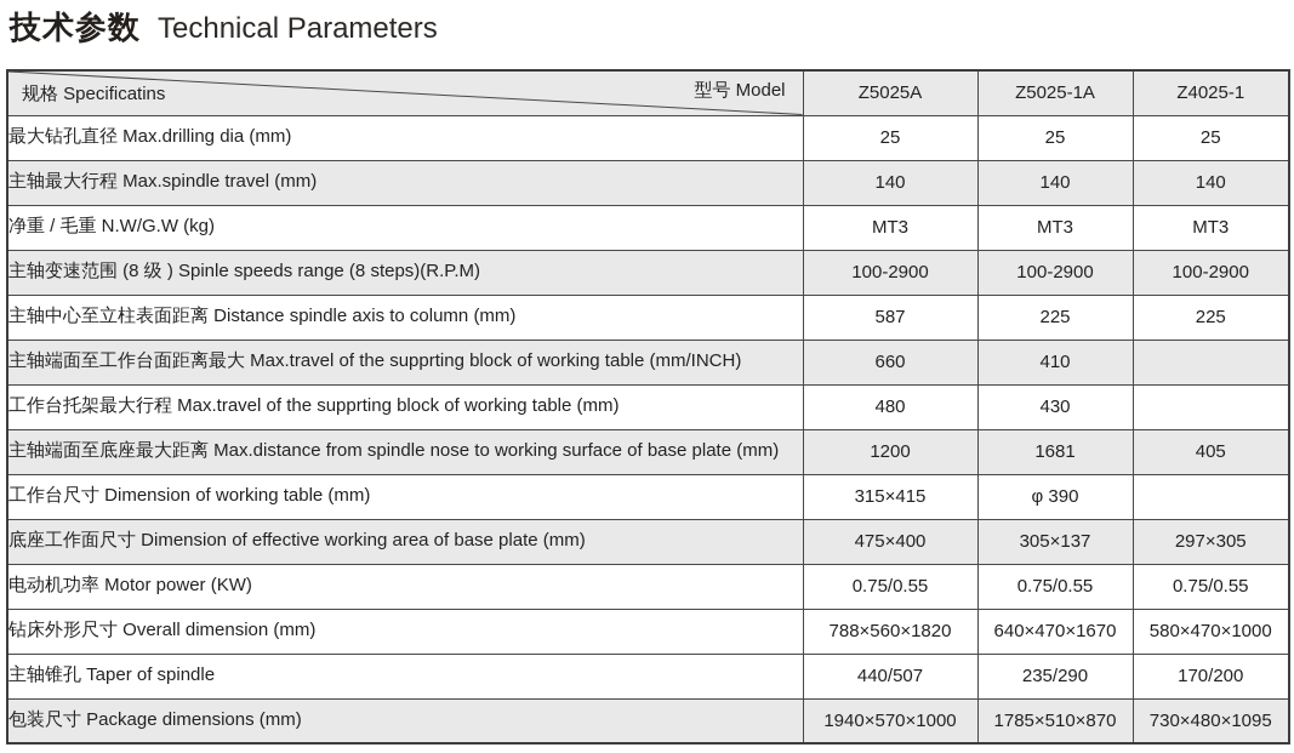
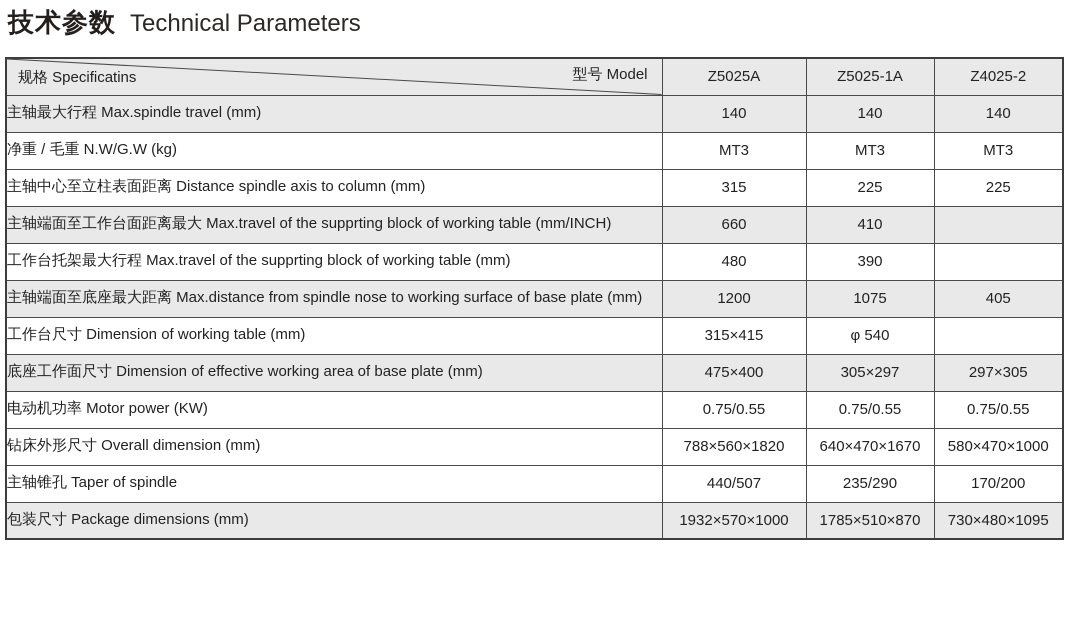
  技术参数
  Technical Parameters
- 规格 Specificatins 型号 Model	Z5025A	Z5025-1A	Z4025-1
+ 规格 Specificatins 型号 Model	Z5025A	Z5025-1A	Z4025-2
- 最大钻孔直径 Max.drilling dia (mm)	25	25	25
  主轴最大行程 Max.spindle travel (mm)	140	140	140
  净重 / 毛重 N.W/G.W (kg)	MT3	MT3	MT3
- 主轴变速范围 (8 级 ) Spinle speeds range (8 steps)(R.P.M)	100-2900	100-2900	100-2900
- 主轴中心至立柱表面距离 Distance spindle axis to column (mm)	587	225	225
+ 主轴中心至立柱表面距离 Distance spindle axis to column (mm)	315	225	225
  主轴端面至工作台面距离最大 Max.travel of the supprting block of working table (mm/INCH)	660	410
- 工作台托架最大行程 Max.travel of the supprting block of working table (mm)	480	430
+ 工作台托架最大行程 Max.travel of the supprting block of working table (mm)	480	390
- 主轴端面至底座最大距离 Max.distance from spindle nose to working surface of base plate (mm)	1200	1681	405
+ 主轴端面至底座最大距离 Max.distance from spindle nose to working surface of base plate (mm)	1200	1075	405
- 工作台尺寸 Dimension of working table (mm)	315×415	φ 390
+ 工作台尺寸 Dimension of working table (mm)	315×415	φ 540
- 底座工作面尺寸 Dimension of effective working area of base plate (mm)	475×400	305×137	297×305
+ 底座工作面尺寸 Dimension of effective working area of base plate (mm)	475×400	305×297	297×305
  电动机功率 Motor power (KW)	0.75/0.55	0.75/0.55	0.75/0.55
  钻床外形尺寸 Overall dimension (mm)	788×560×1820	640×470×1670	580×470×1000
  主轴锥孔 Taper of spindle	440/507	235/290	170/200
- 包装尺寸 Package dimensions (mm)	1940×570×1000	1785×510×870	730×480×1095
+ 包装尺寸 Package dimensions (mm)	1932×570×1000	1785×510×870	730×480×1095
